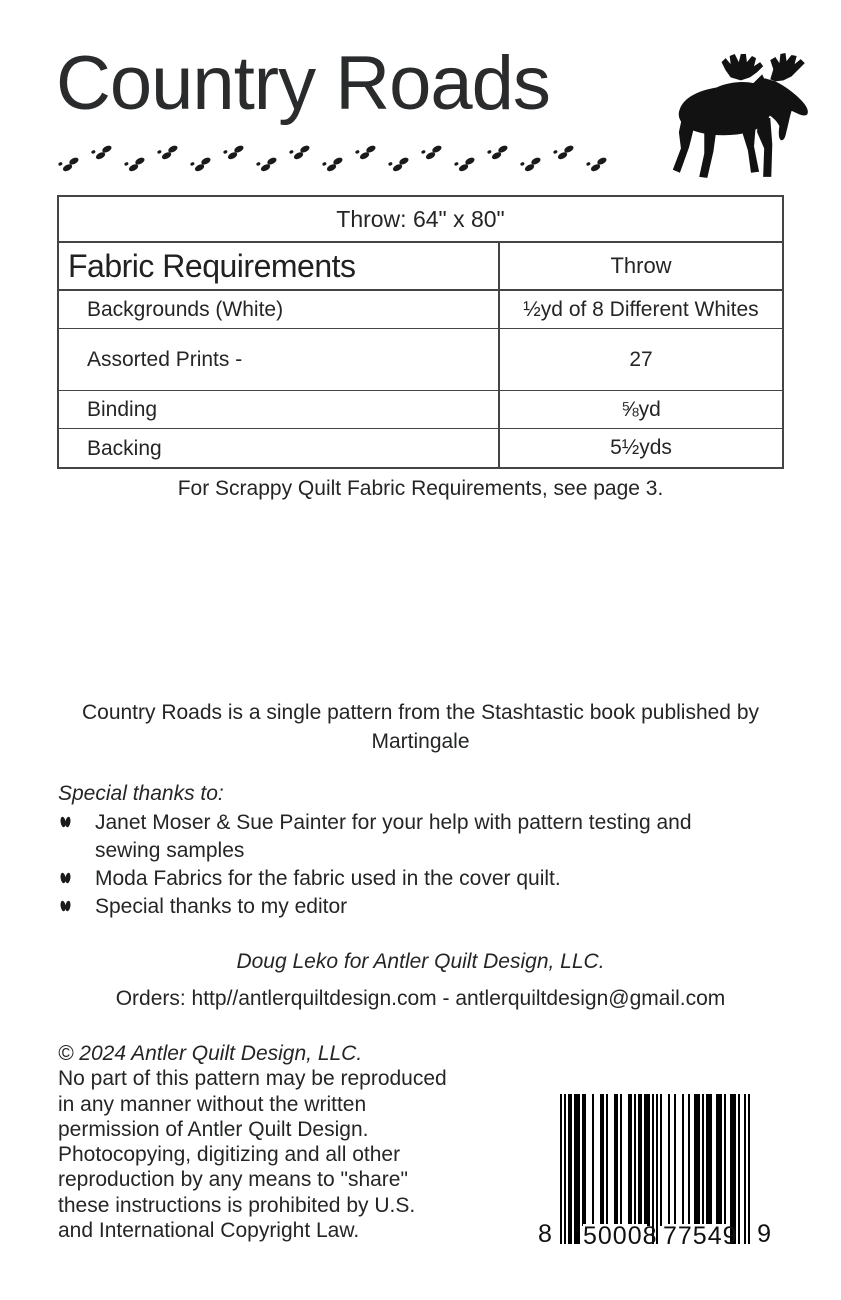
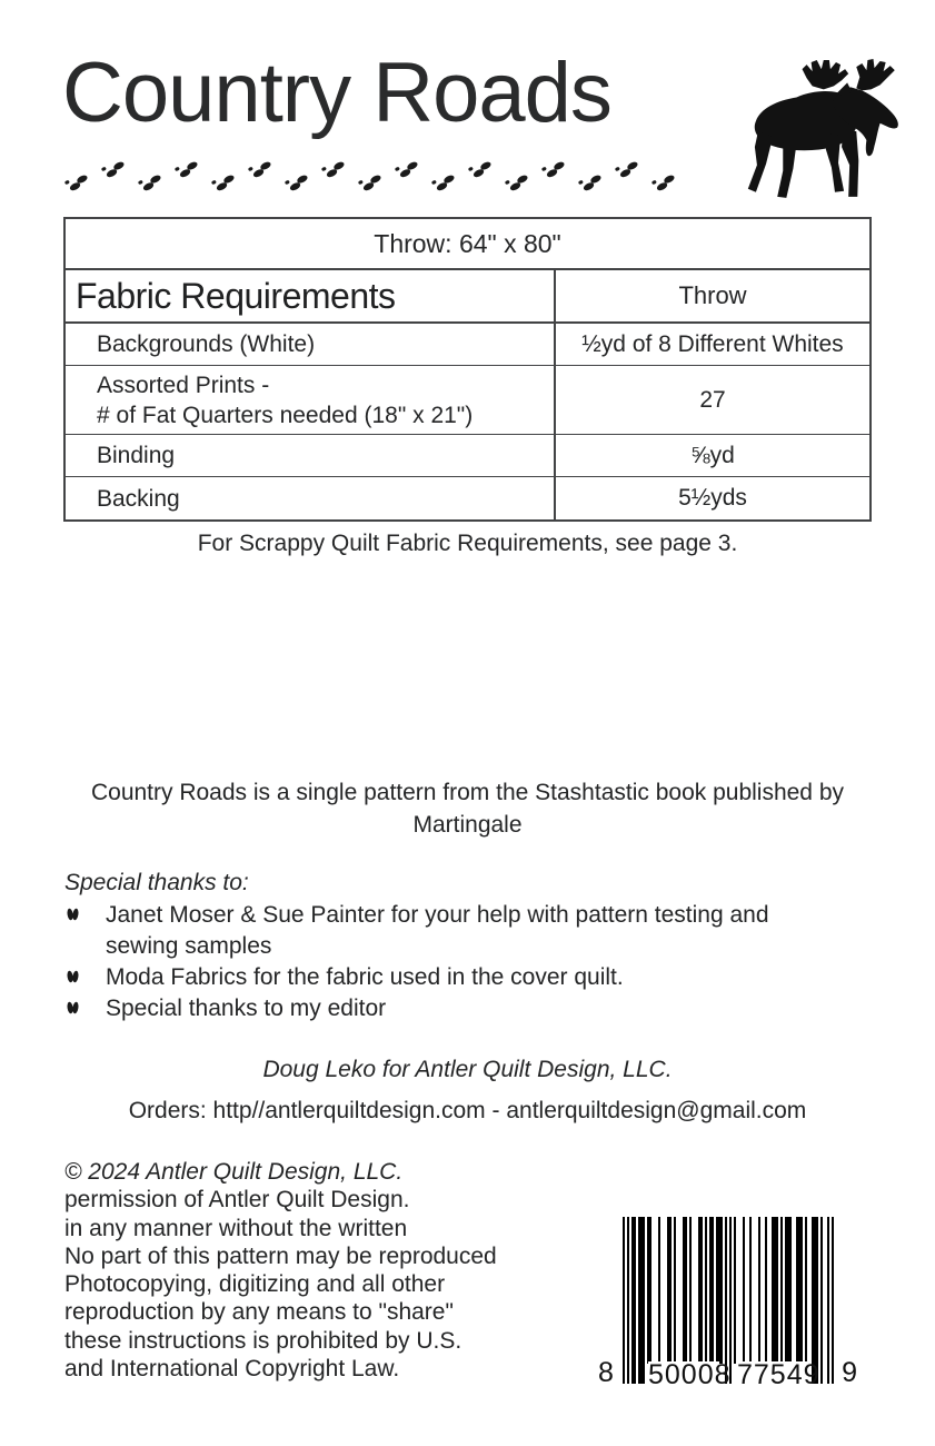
  Country Roads
  Throw: 64" x 80"
  Fabric Requirements
  Throw
  Backgrounds (White)
  ½yd of 8 Different Whites
  Assorted Prints -
+ # of Fat Quarters needed (18" x 21")
  27
  Binding
  ⅝yd
  Backing
  5½yds
  For Scrappy Quilt Fabric Requirements, see page 3.
  Country Roads is a single pattern from the Stashtastic book published by
  Martingale
  Special thanks to:
  Janet Moser & Sue Painter for your help with pattern testing and sewing samples
  Moda Fabrics for the fabric used in the cover quilt.
  Special thanks to my editor
  Doug Leko for Antler Quilt Design, LLC.
  Orders: http//antlerquiltdesign.com - antlerquiltdesign@gmail.com
  © 2024 Antler Quilt Design, LLC.
- No part of this pattern may be reproduced
+ permission of Antler Quilt Design.
  in any manner without the written
- permission of Antler Quilt Design.
+ No part of this pattern may be reproduced
  Photocopying, digitizing and all other
  reproduction by any means to "share"
  these instructions is prohibited by U.S.
  and International Copyright Law.
  8
  50008
  77549
  9
